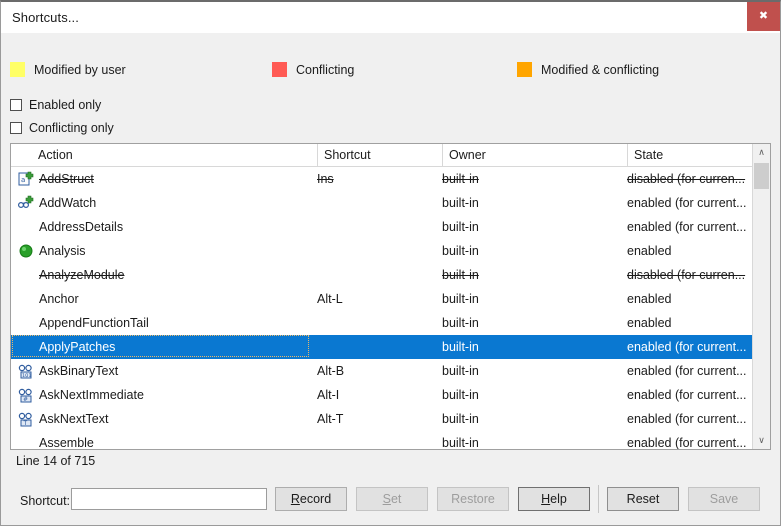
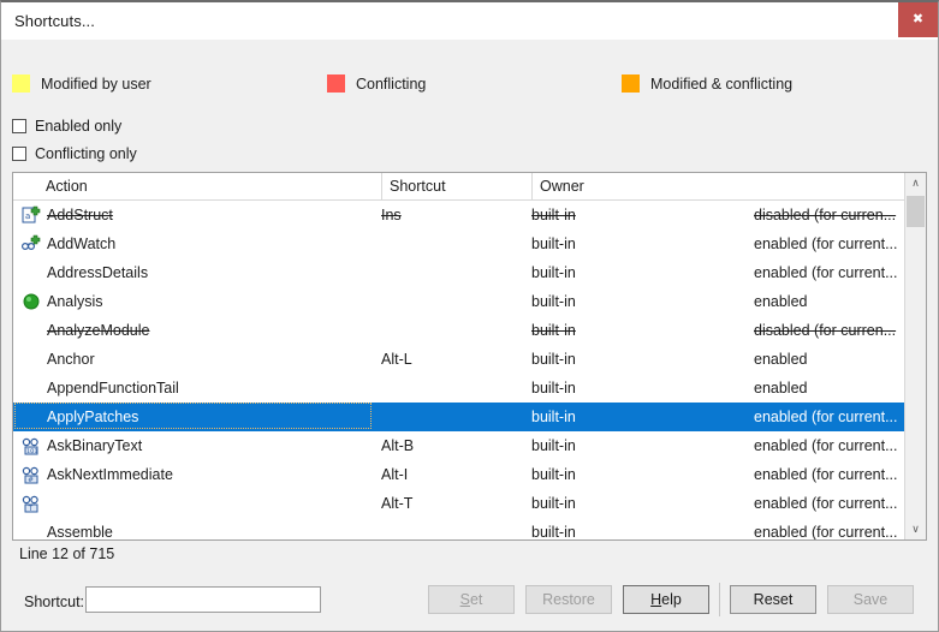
  Shortcuts...
  ✖
  Modified by user
  Conflicting
  Modified & conflicting
  Enabled only
  Conflicting only
  Action
  Shortcut
  Owner
- State
  a
  AddStruct
  Ins
  built-in
  disabled (for curren...
  AddWatch
  built-in
  enabled (for current...
  AddressDetails
  built-in
  enabled (for current...
  Analysis
  built-in
  enabled
  AnalyzeModule
  built-in
  disabled (for curren...
  Anchor
  Alt-L
  built-in
  enabled
  AppendFunctionTail
  built-in
  enabled
  ApplyPatches
  built-in
  enabled (for current...
  AskBinaryText
  Alt-B
  built-in
  enabled (for current...
  AskNextImmediate
  Alt-I
  built-in
  enabled (for current...
- AskNextText
  Alt-T
  built-in
  enabled (for current...
  Assemble
  built-in
  enabled (for current...
  ∧
  ∨
- Line 14 of 715
+ Line 12 of 715
  Shortcut:
- R
- ecord
  S
  et
  Restore
  H
  elp
  Reset
  Save
